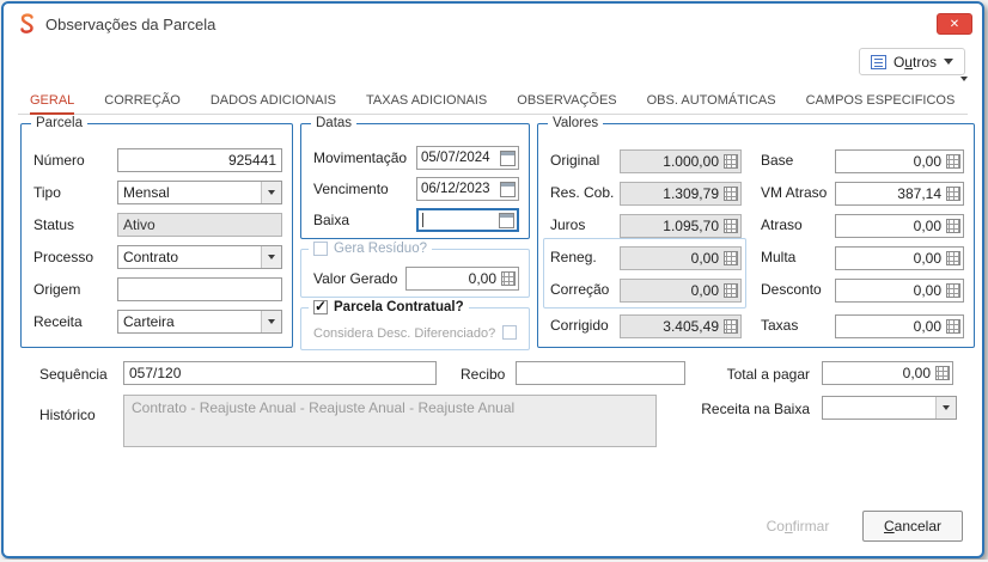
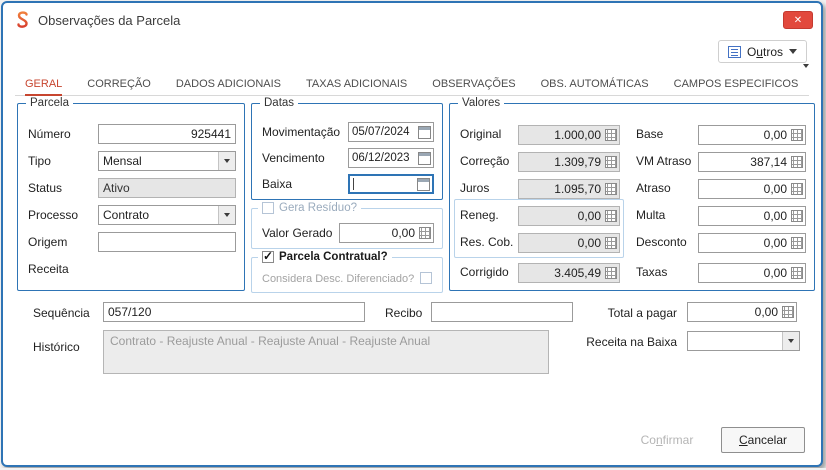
  Observações da Parcela
  ✕
  Outros
  GERAL
  CORREÇÃO
  DADOS ADICIONAIS
  TAXAS ADICIONAIS
  OBSERVAÇÕES
  OBS. AUTOMÁTICAS
  CAMPOS ESPECIFICOS
  Parcela
  Número
  925441
  Tipo
  Mensal
  Status
  Ativo
  Processo
  Contrato
  Origem
  Receita
- Carteira
  Datas
  Movimentação
  05/07/2024
  Vencimento
  06/12/2023
  Baixa
  Gera Resíduo?
  Valor Gerado
  0,00
  Parcela Contratual?
  Considera Desc. Diferenciado?
  Valores
  Original
  1.000,00
- Res. Cob.
+ Correção
  1.309,79
  Juros
  1.095,70
  Reneg.
  0,00
- Correção
+ Res. Cob.
  0,00
  Corrigido
  3.405,49
  Base
  0,00
  VM Atraso
  387,14
  Atraso
  0,00
  Multa
  0,00
  Desconto
  0,00
  Taxas
  0,00
  Sequência
  057/120
  Recibo
  Total a pagar
  0,00
  Histórico
  Contrato - Reajuste Anual - Reajuste Anual - Reajuste Anual
  Receita na Baixa
  Confirmar
  Cancelar
